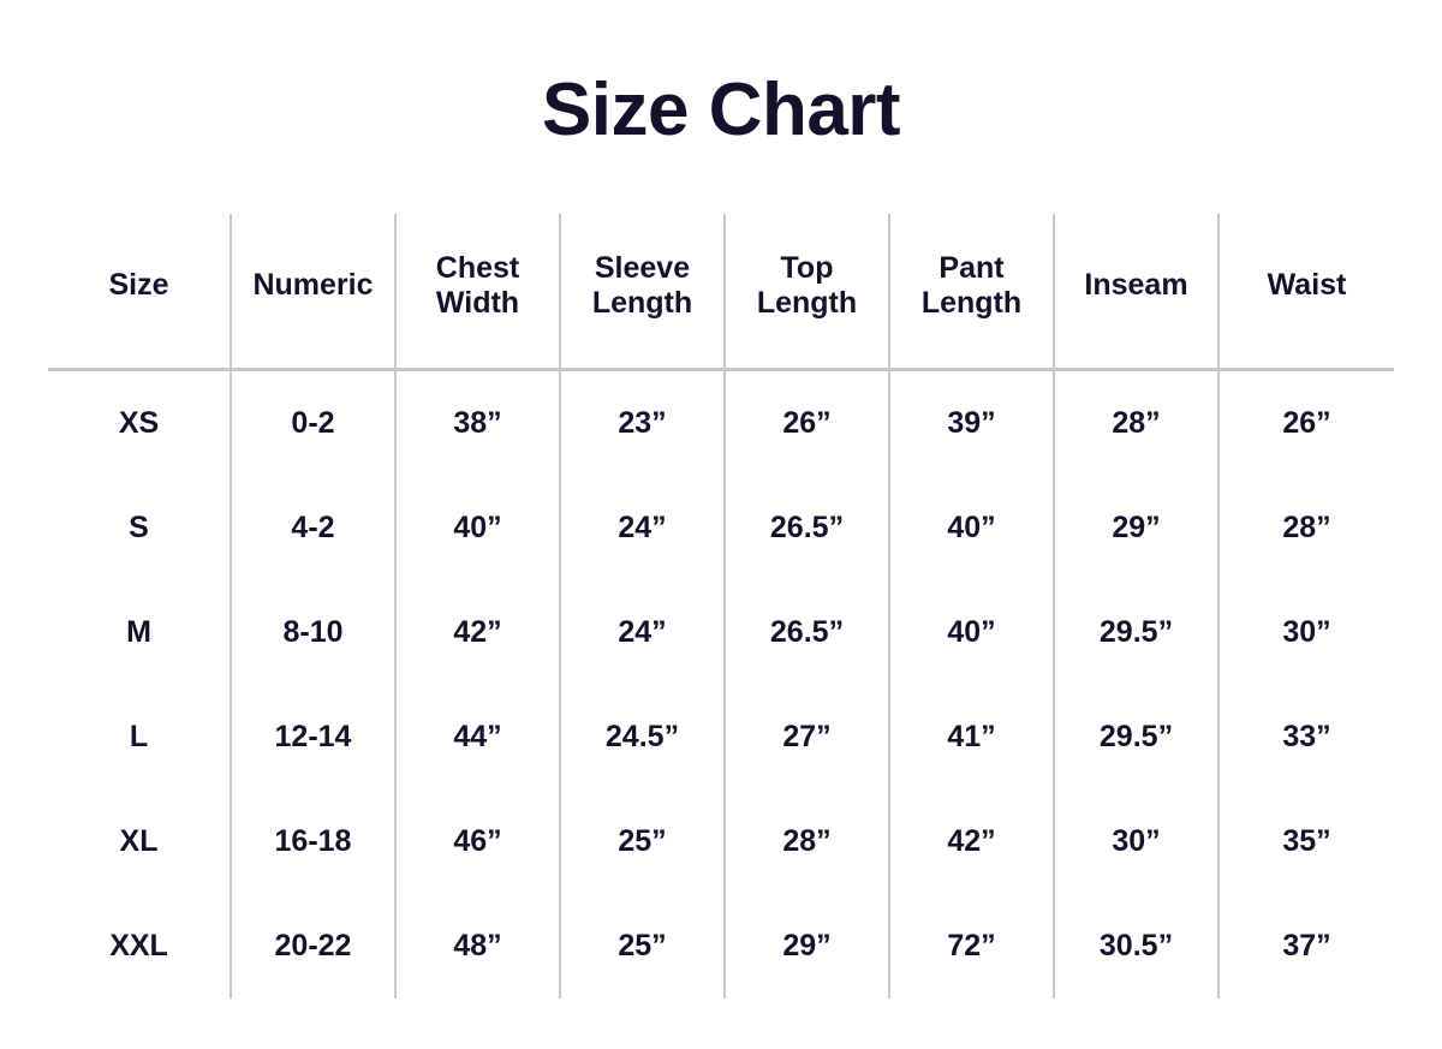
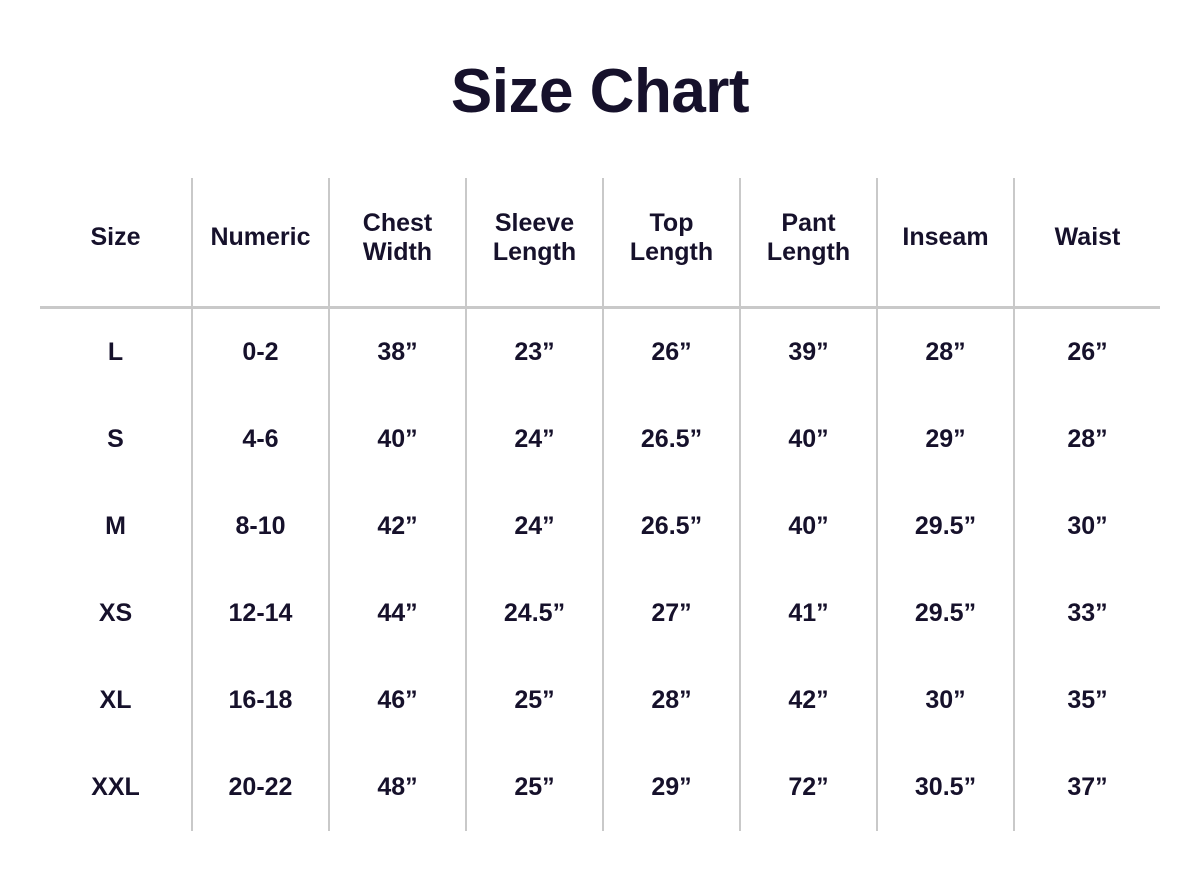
  Size Chart
  Size	Numeric	Chest Width	Sleeve Length	Top Length	Pant Length	Inseam	Waist
- XS	0-2	38”	23”	26”	39”	28”	26”
+ L	0-2	38”	23”	26”	39”	28”	26”
- S	4-2	40”	24”	26.5”	40”	29”	28”
+ S	4-6	40”	24”	26.5”	40”	29”	28”
  M	8-10	42”	24”	26.5”	40”	29.5”	30”
- L	12-14	44”	24.5”	27”	41”	29.5”	33”
+ XS	12-14	44”	24.5”	27”	41”	29.5”	33”
  XL	16-18	46”	25”	28”	42”	30”	35”
  XXL	20-22	48”	25”	29”	72”	30.5”	37”
